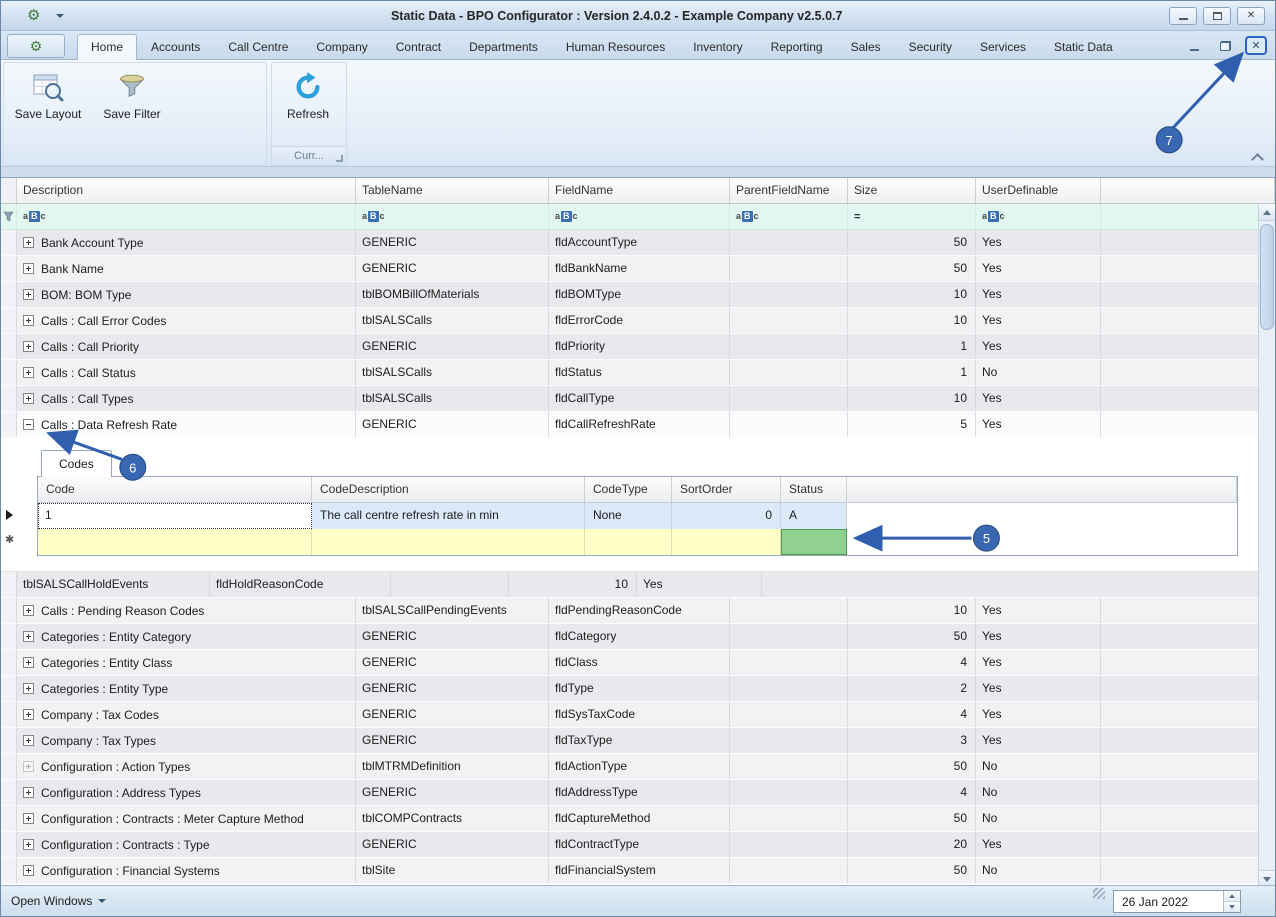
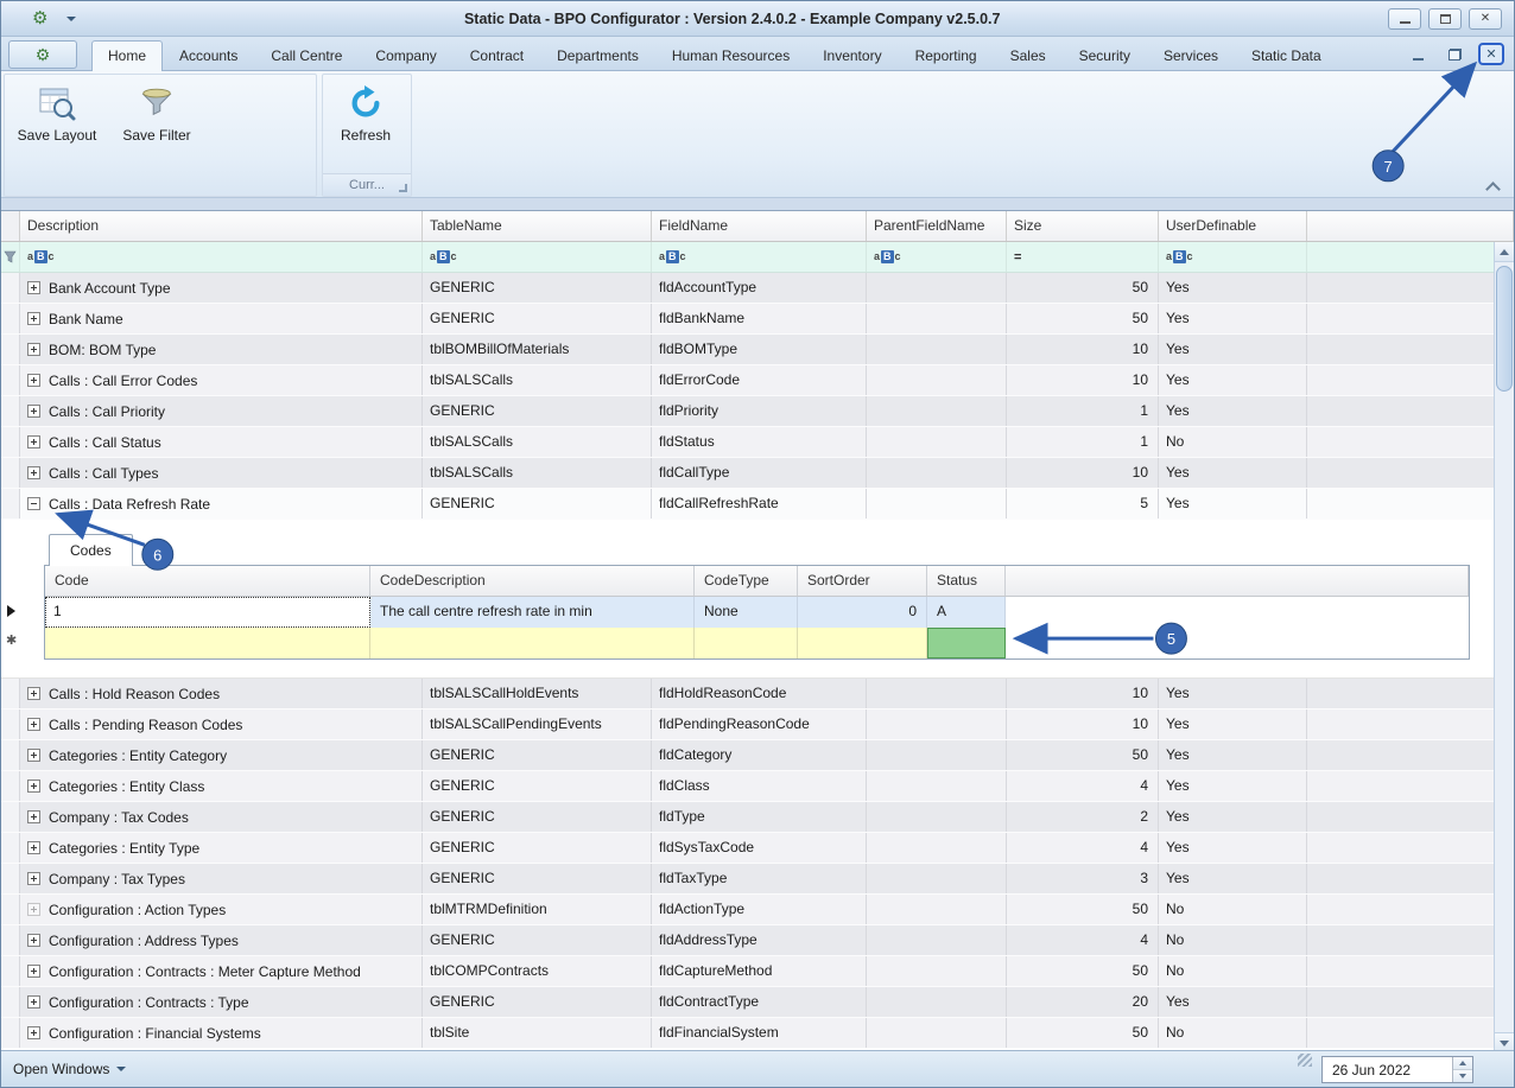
  ⚙
  Static Data - BPO Configurator : Version 2.4.0.2 - Example Company v2.5.0.7
  ✕
  ⚙
  Home
  Accounts
  Call Centre
  Company
  Contract
  Departments
  Human Resources
  Inventory
  Reporting
  Sales
  Security
  Services
  Static Data
  ✕
  Save Layout
  Save Filter
  Refresh
  Curr...
  Description
  TableName
  FieldName
  ParentFieldName
  Size
  UserDefinable
  a
  B
  c
  a
  B
  c
  a
  B
  c
  a
  B
  c
  =
  a
  B
  c
  Bank Account Type
  GENERIC
  fldAccountType
  50
  Yes
  Bank Name
  GENERIC
  fldBankName
  50
  Yes
  BOM: BOM Type
  tblBOMBillOfMaterials
  fldBOMType
  10
  Yes
  Calls : Call Error Codes
  tblSALSCalls
  fldErrorCode
  10
  Yes
  Calls : Call Priority
  GENERIC
  fldPriority
  1
  Yes
  Calls : Call Status
  tblSALSCalls
  fldStatus
  1
  No
  Calls : Call Types
  tblSALSCalls
  fldCallType
  10
  Yes
  Calls : Data Refresh Rate
  GENERIC
  fldCallRefreshRate
  5
  Yes
  ✱
  Codes
  Code
  CodeDescription
  CodeType
  SortOrder
  Status
  1
  The call centre refresh rate in min
  None
  0
  A
+ Calls : Hold Reason Codes
  tblSALSCallHoldEvents
  fldHoldReasonCode
  10
  Yes
  Calls : Pending Reason Codes
  tblSALSCallPendingEvents
  fldPendingReasonCode
  10
  Yes
  Categories : Entity Category
  GENERIC
  fldCategory
  50
  Yes
  Categories : Entity Class
  GENERIC
  fldClass
  4
  Yes
- Categories : Entity Type
+ Company : Tax Codes
  GENERIC
  fldType
  2
  Yes
- Company : Tax Codes
+ Categories : Entity Type
  GENERIC
  fldSysTaxCode
  4
  Yes
  Company : Tax Types
  GENERIC
  fldTaxType
  3
  Yes
  Configuration : Action Types
  tblMTRMDefinition
  fldActionType
  50
  No
  Configuration : Address Types
  GENERIC
  fldAddressType
  4
  No
  Configuration : Contracts : Meter Capture Method
  tblCOMPContracts
  fldCaptureMethod
  50
  No
  Configuration : Contracts : Type
  GENERIC
  fldContractType
  20
  Yes
  Configuration : Financial Systems
  tblSite
  fldFinancialSystem
  50
  No
  Open Windows
- 26 Jan 2022
+ 26 Jun 2022
  7
  6
  5
